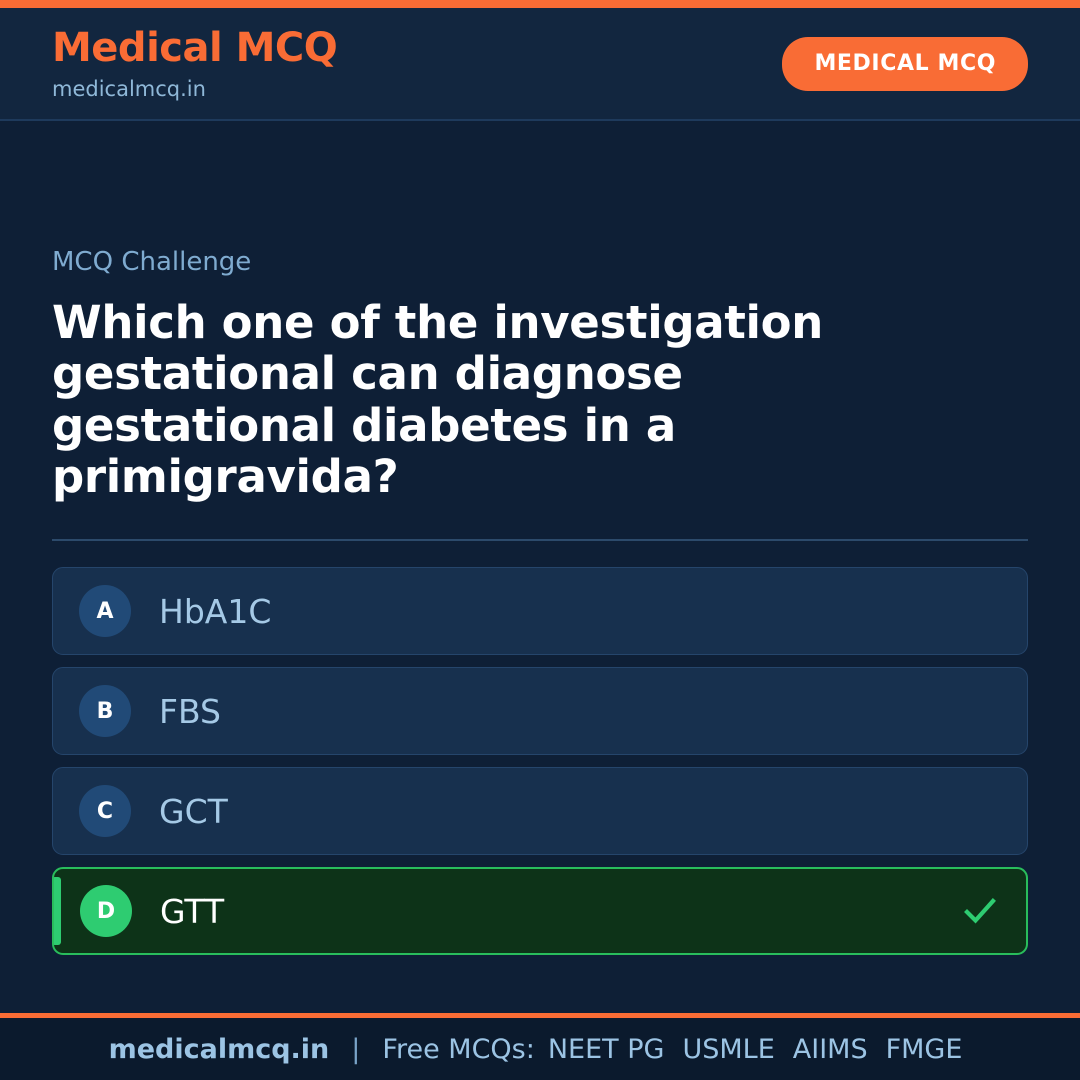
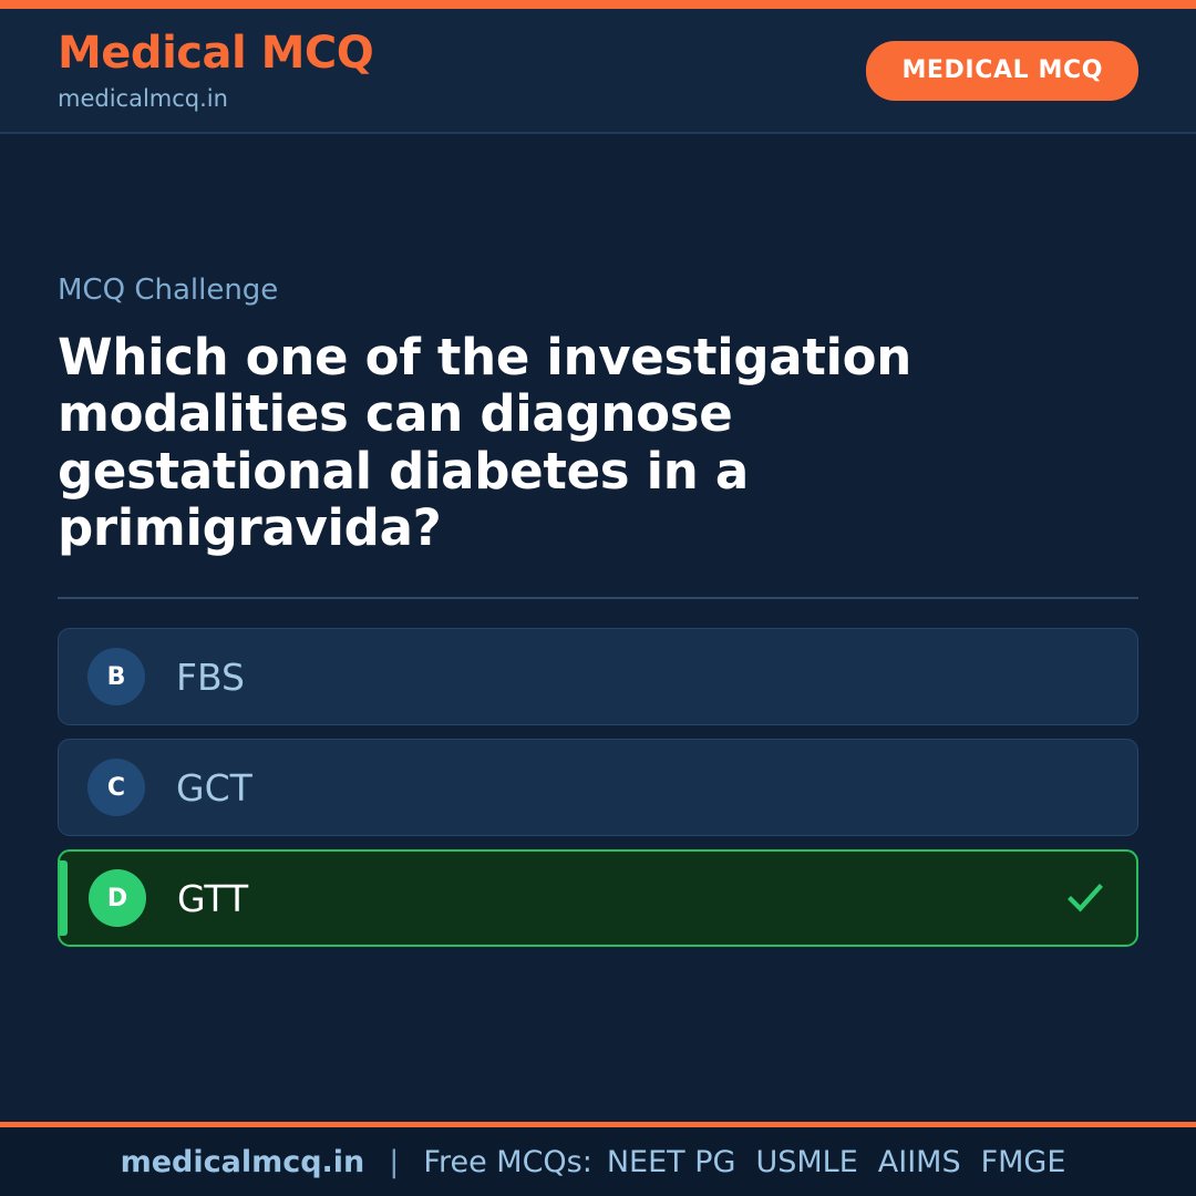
  Medical MCQ
  medicalmcq.in
  MEDICAL MCQ
  MCQ Challenge
- Which one of the investigation gestational can diagnose gestational diabetes in a primigravida?
+ Which one of the investigation modalities can diagnose gestational diabetes in a primigravida?
- A
- HbA1C
  B
  FBS
  C
  GCT
  D
  GTT
  medicalmcq.in
  |
  Free MCQs:
  NEET PG
  USMLE
  AIIMS
  FMGE
